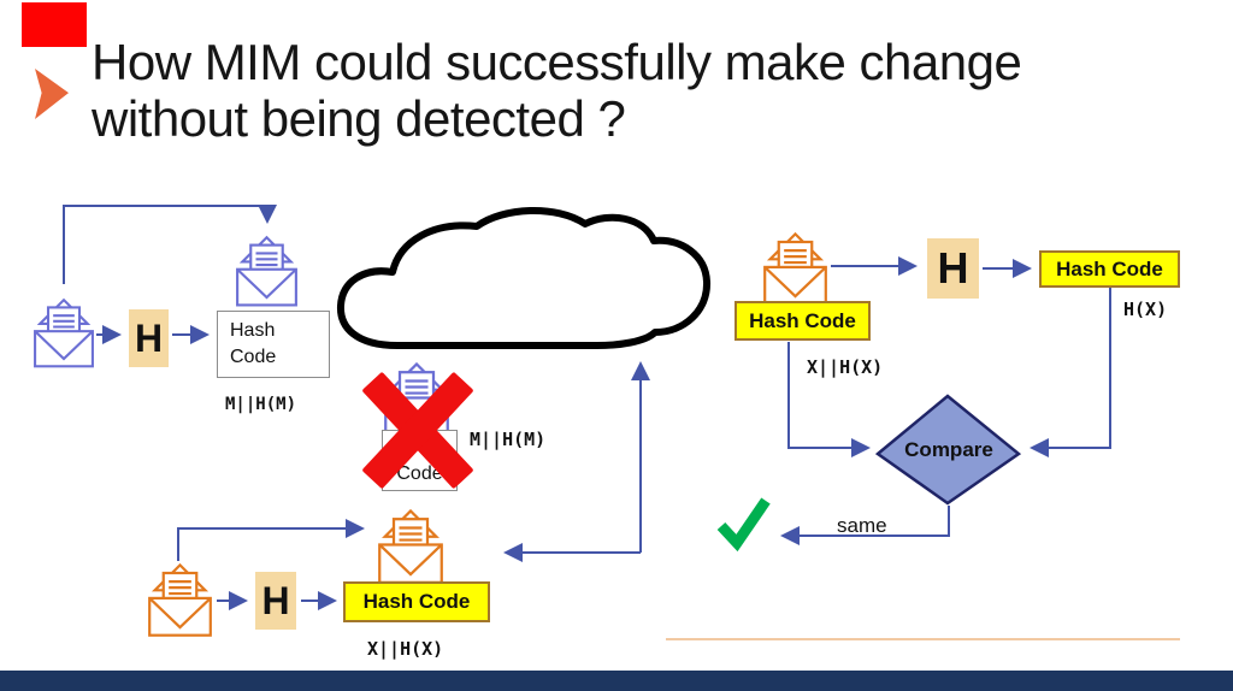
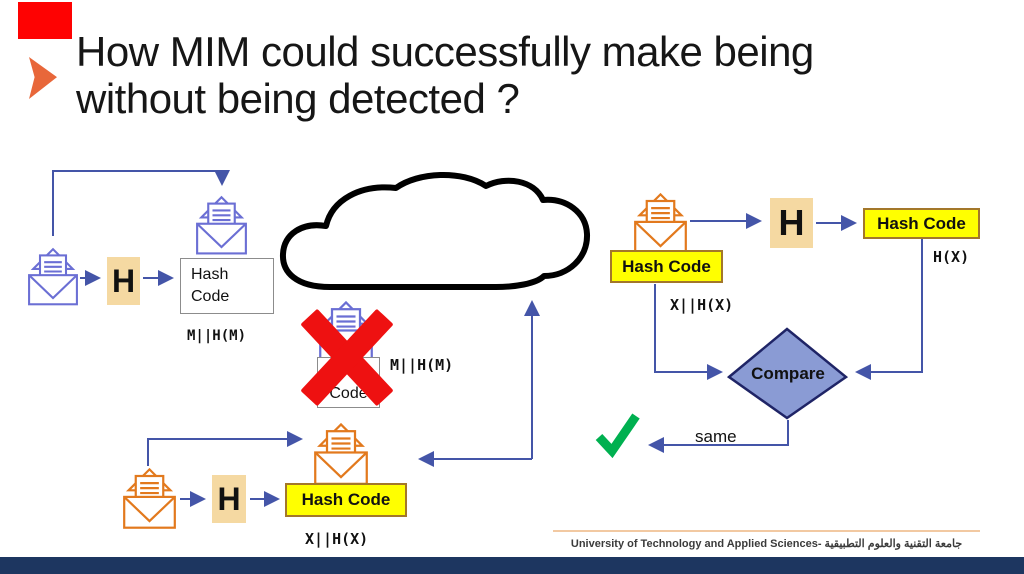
- How MIM could successfully make change
+ How MIM could successfully make being
  without being detected ?
  H
  H
  H
  Hash
  Code
  Code
  Hash Code
  Hash Code
  Hash Code
  M||H(M)
  M||H(M)
  X||H(X)
  X||H(X)
  H(X)
  Compare
  same
+ University of Technology and Applied Sciences- جامعة التقنية والعلوم التطبيقية
